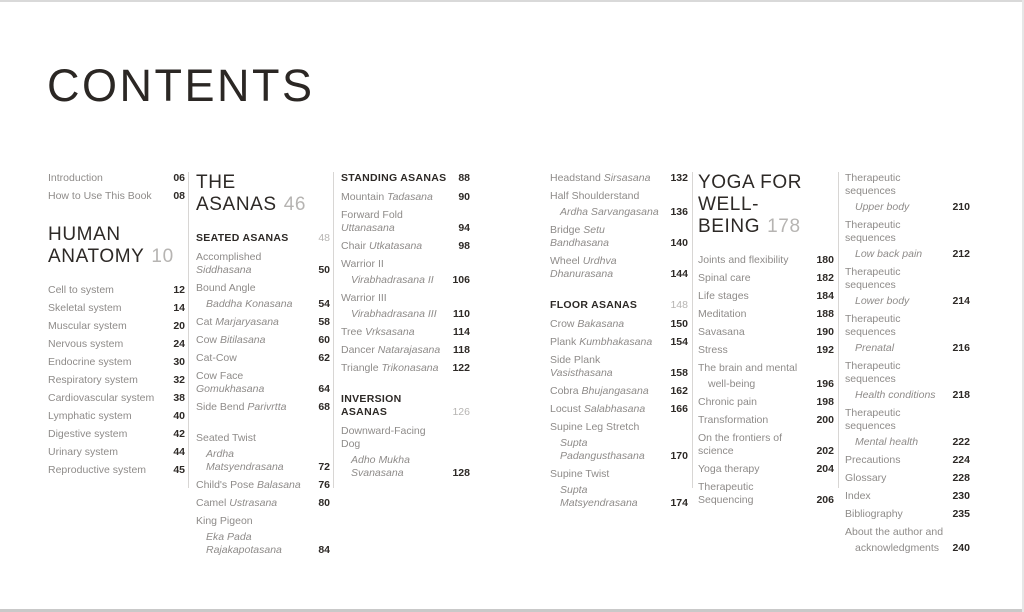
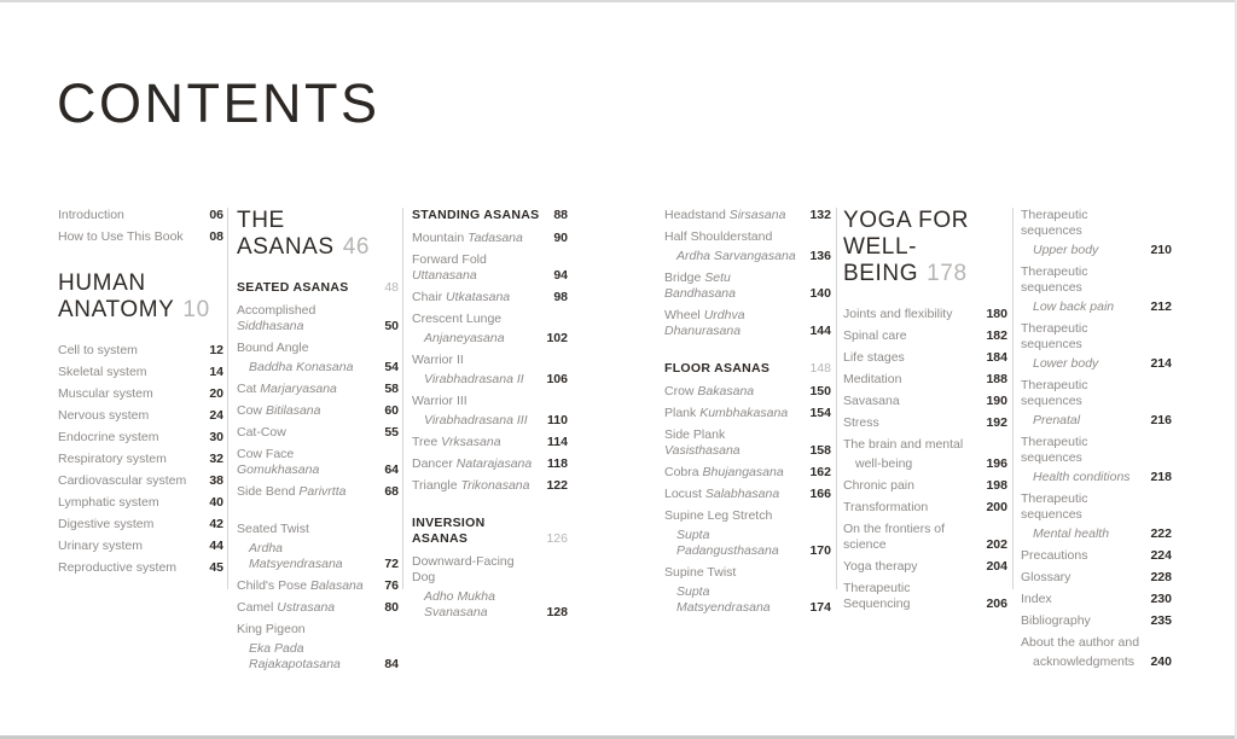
  CONTENTS
  Introduction
  06
  How to Use This Book
  08
  HUMAN
  ANATOMY 10
  Cell to system
  12
  Skeletal system
  14
  Muscular system
  20
  Nervous system
  24
  Endocrine system
  30
  Respiratory system
  32
  Cardiovascular system
  38
  Lymphatic system
  40
  Digestive system
  42
  Urinary system
  44
  Reproductive system
  45
  THE ASANAS 46
  SEATED ASANAS
  48
  Accomplished Siddhasana
  50
  Bound Angle
  Baddha Konasana
  54
  Cat Marjaryasana
  58
  Cow Bitilasana
  60
  Cat-Cow
- 62
+ 55
  Cow Face Gomukhasana
  64
  Side Bend Parivrtta
  68
  Seated Twist
  Ardha Matsyendrasana
  72
  Child's Pose Balasana
  76
  Camel Ustrasana
  80
  King Pigeon
  Eka Pada Rajakapotasana
  84
  STANDING ASANAS
  88
  Mountain Tadasana
  90
  Forward Fold Uttanasana
  94
  Chair Utkatasana
  98
+ Crescent Lunge
+ Anjaneyasana
+ 102
  Warrior II
  Virabhadrasana II
  106
  Warrior III
  Virabhadrasana III
  110
  Tree Vrksasana
  114
  Dancer Natarajasana
  118
  Triangle Trikonasana
  122
  INVERSION ASANAS
  126
  Downward-Facing Dog
  Adho Mukha Svanasana
  128
  Headstand Sirsasana
  132
  Half Shoulderstand
  Ardha Sarvangasana
  136
  Bridge Setu Bandhasana
  140
  Wheel Urdhva Dhanurasana
  144
  FLOOR ASANAS
  148
  Crow Bakasana
  150
  Plank Kumbhakasana
  154
  Side Plank Vasisthasana
  158
  Cobra Bhujangasana
  162
  Locust Salabhasana
  166
  Supine Leg Stretch
  Supta Padangusthasana
  170
  Supine Twist
  Supta Matsyendrasana
  174
  YOGA FOR
  WELL-BEING 178
  Joints and flexibility
  180
  Spinal care
  182
  Life stages
  184
  Meditation
  188
  Savasana
  190
  Stress
  192
  The brain and mental
  well-being
  196
  Chronic pain
  198
  Transformation
  200
  On the frontiers of science
  202
  Yoga therapy
  204
  Therapeutic Sequencing
  206
  Therapeutic sequences
  Upper body
  210
  Therapeutic sequences
  Low back pain
  212
  Therapeutic sequences
  Lower body
  214
  Therapeutic sequences
  Prenatal
  216
  Therapeutic sequences
  Health conditions
  218
  Therapeutic sequences
  Mental health
  222
  Precautions
  224
  Glossary
  228
  Index
  230
  Bibliography
  235
  About the author and
  acknowledgments
  240
